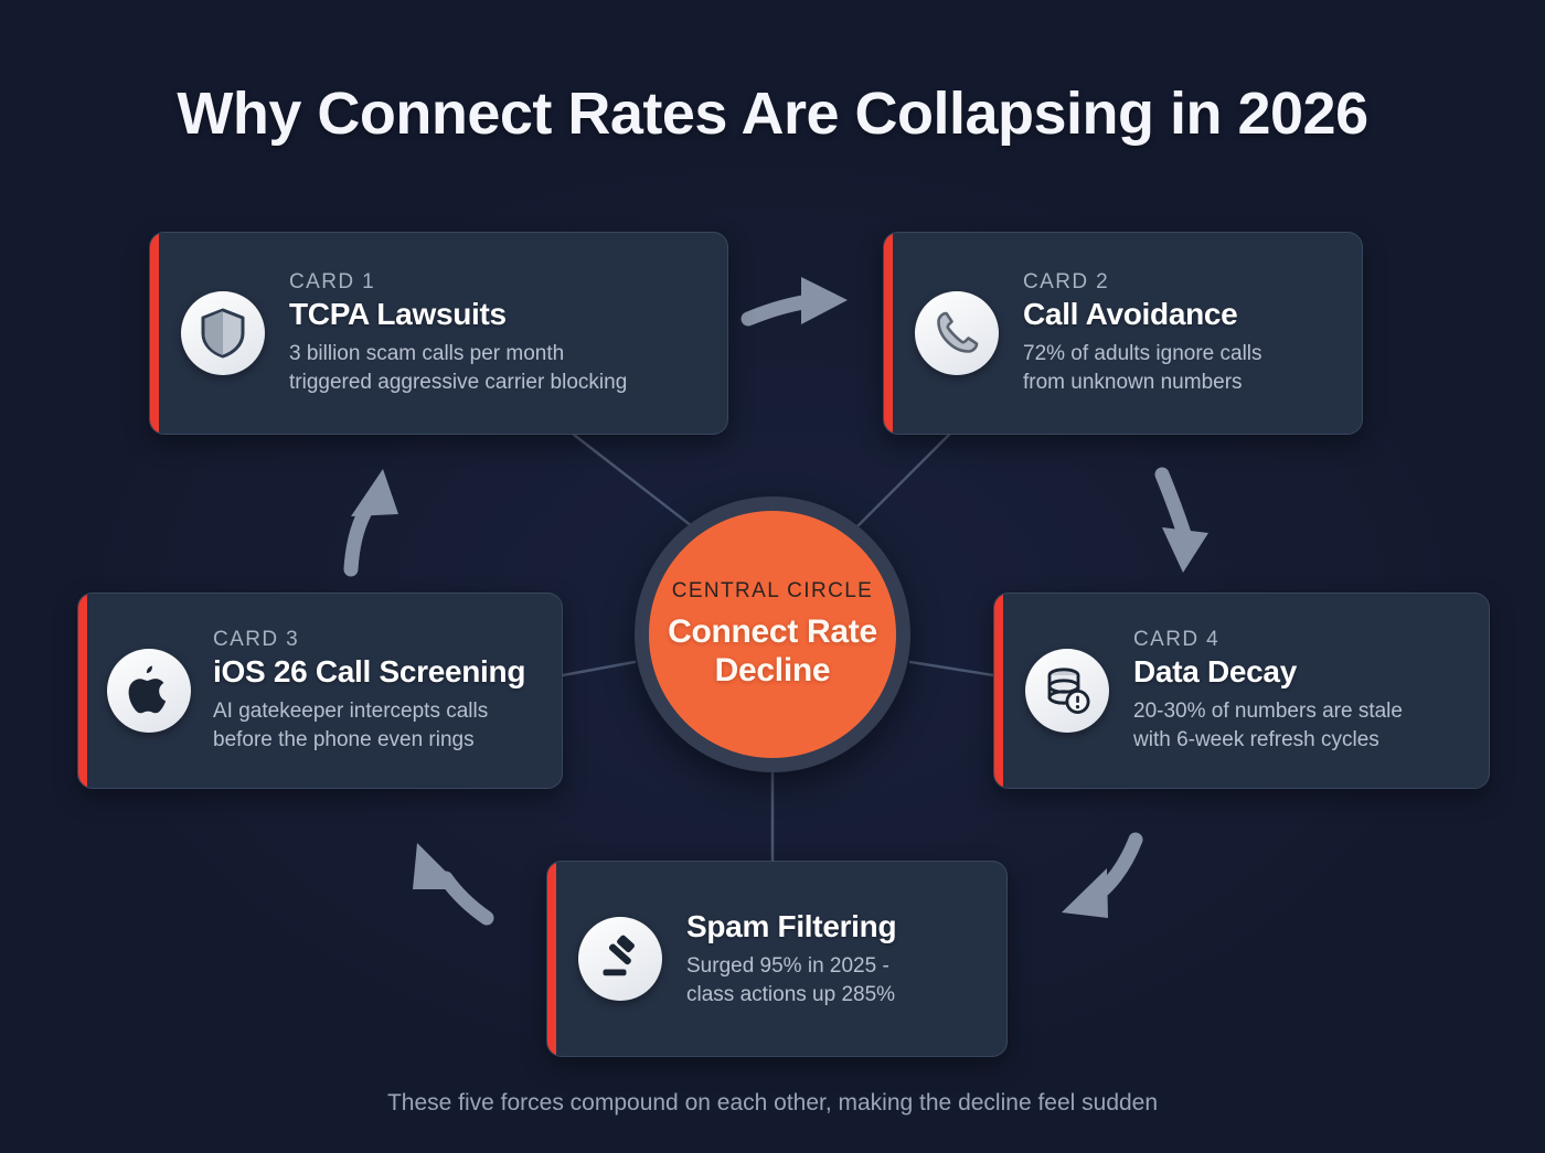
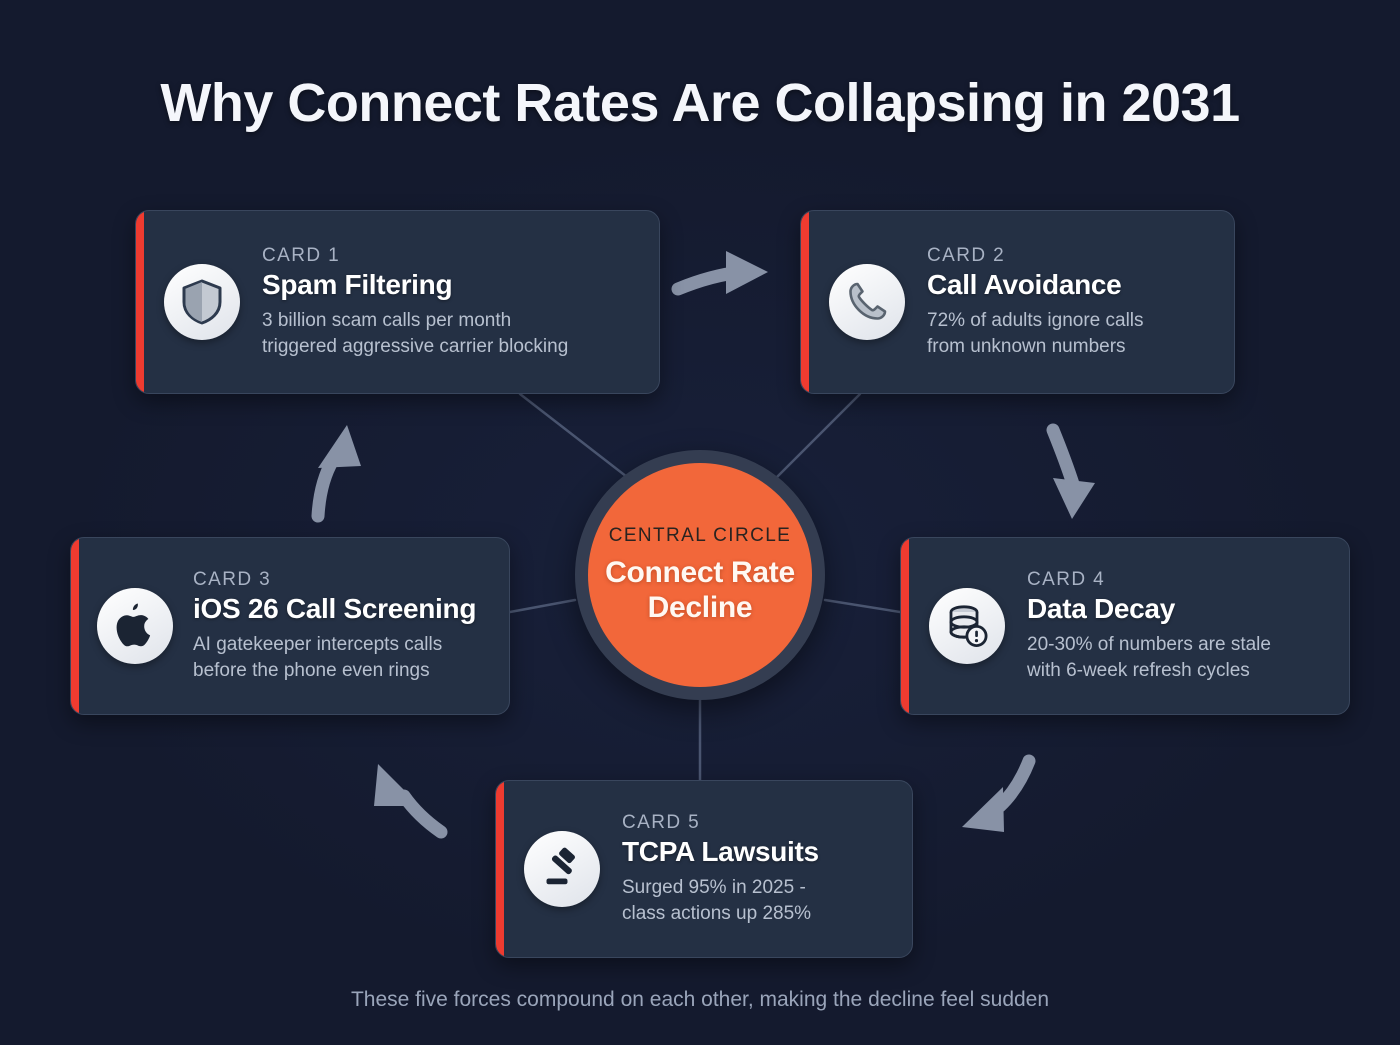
- Why Connect Rates Are Collapsing in 2026
+ Why Connect Rates Are Collapsing in 2031
  CARD 1
- TCPA Lawsuits
+ Spam Filtering
  3 billion scam calls per month
  triggered aggressive carrier blocking
  CARD 2
  Call Avoidance
  72% of adults ignore calls
  from unknown numbers
  CARD 3
  iOS 26 Call Screening
  AI gatekeeper intercepts calls
  before the phone even rings
  CARD 4
  Data Decay
  20-30% of numbers are stale
  with 6-week refresh cycles
+ CARD 5
- Spam Filtering
+ TCPA Lawsuits
  Surged 95% in 2025 -
  class actions up 285%
  CENTRAL CIRCLE
  Connect Rate
  Decline
  These five forces compound on each other, making the decline feel sudden
